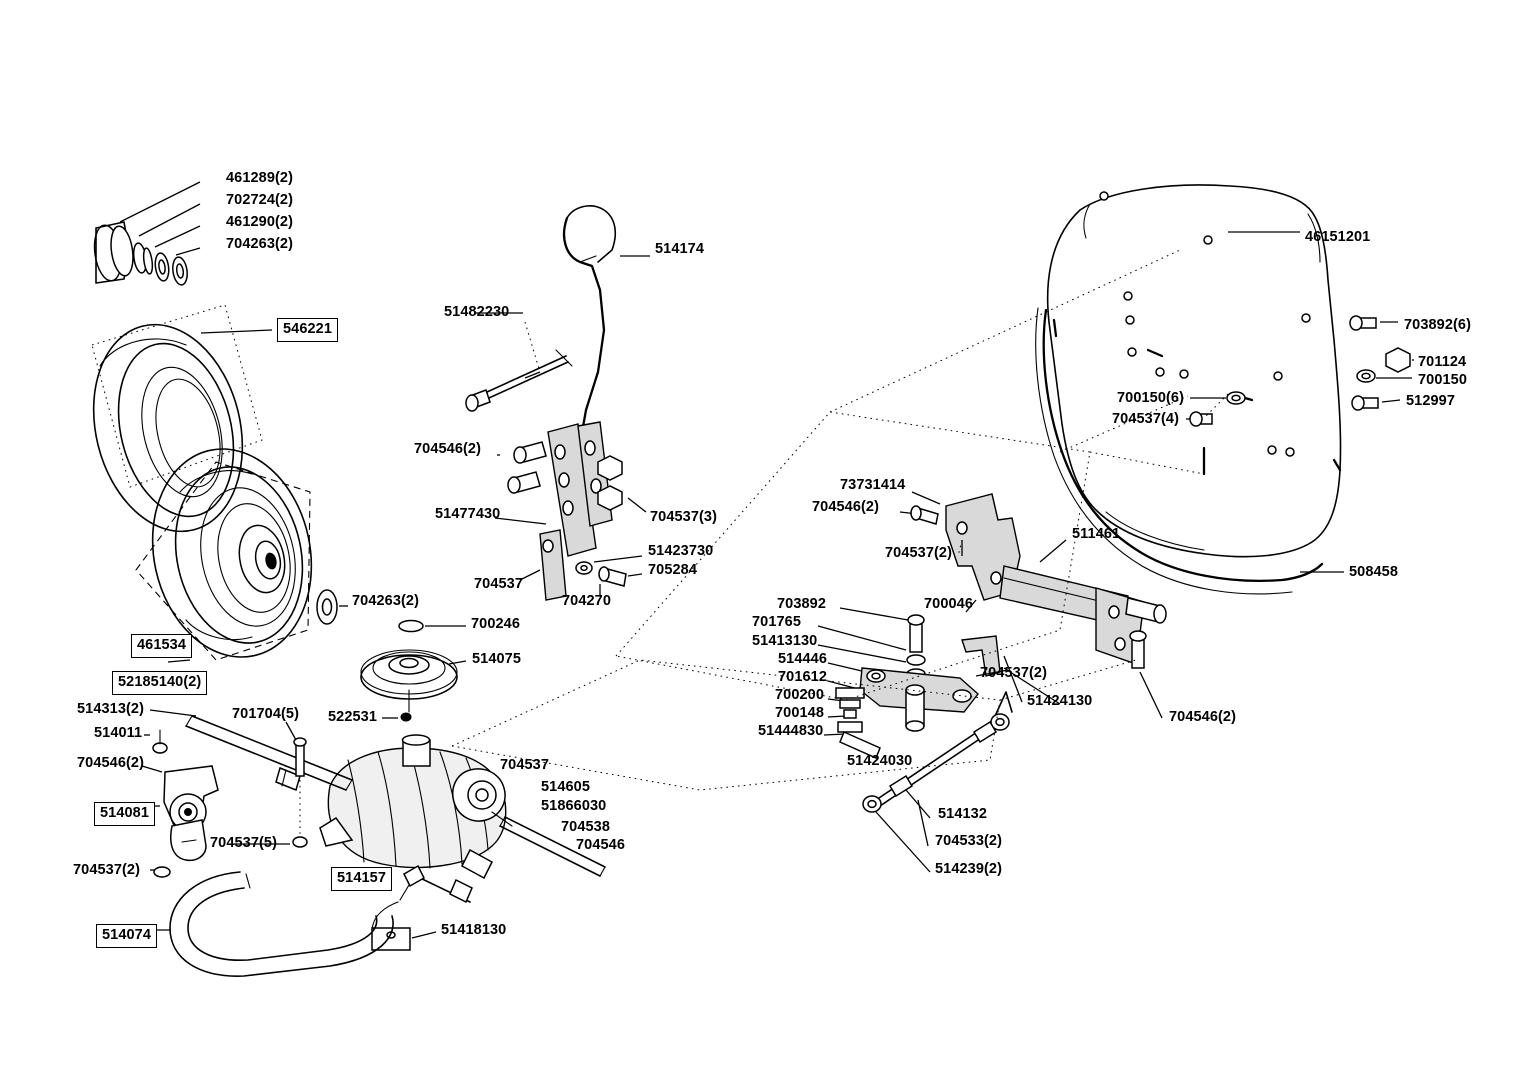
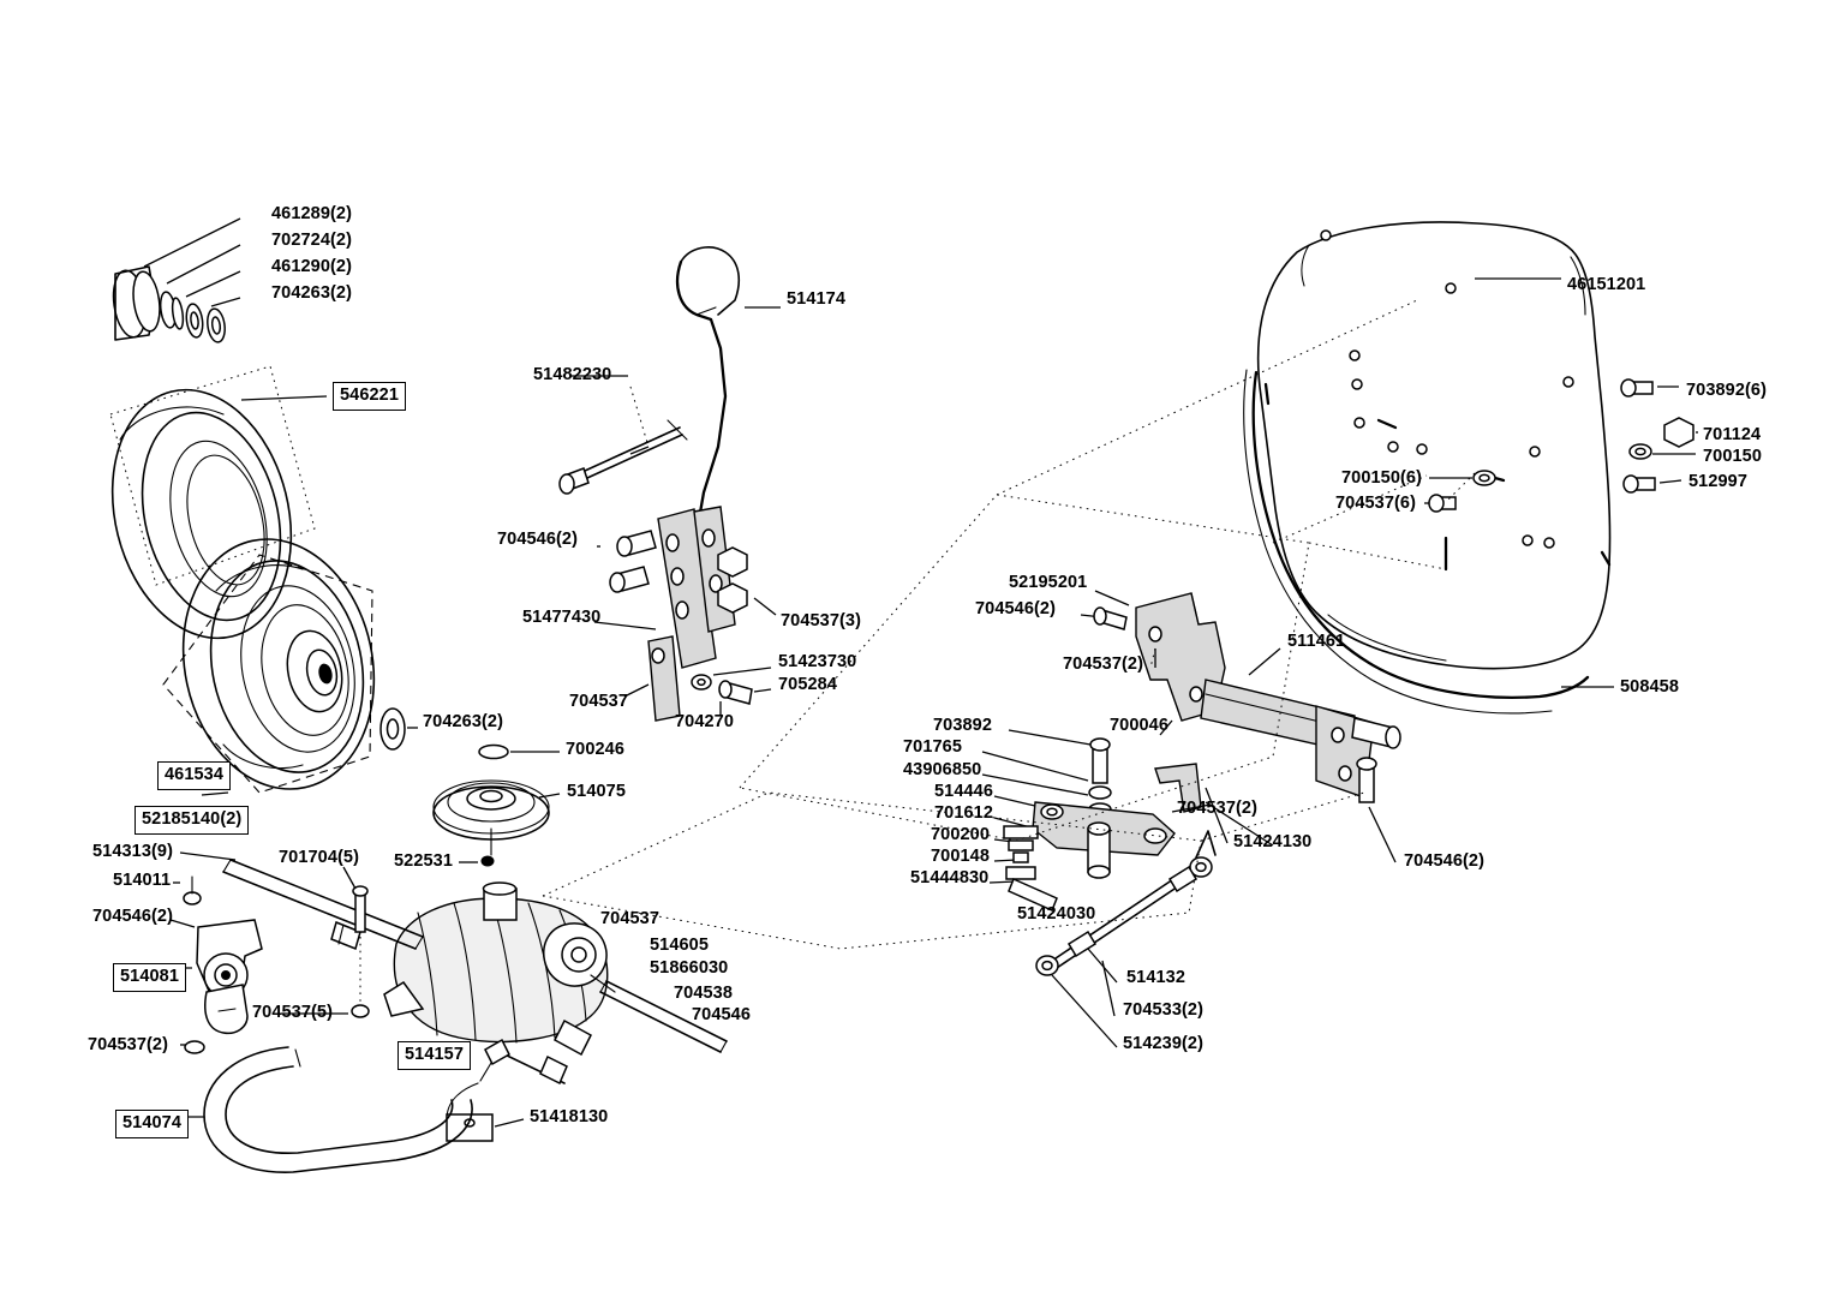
  461289(2)
  702724(2)
  461290(2)
  704263(2)
  546221
  704263(2)
  700246
  461534
  52185140(2)
  514075
  522531
- 514313(2)
+ 514313(9)
  701704(5)
  514011
  704546(2)
  514081
  704537(5)
  704537(2)
  514157
  514074
  51418130
  704537
  514605
  51866030
  704538
  704546
  514174
  51482230
  704546(2)
  51477430
  704537(3)
  51423730
  705284
  704537
  704270
- 73731414
+ 52195201
  704546(2)
  704537(2)
  511461
  703892
  700046
  701765
- 51413130
+ 43906850
  514446
  701612
  700200
  700148
  51444830
  704537(2)
  51424130
  51424030
  704546(2)
  514132
  704533(2)
  514239(2)
  46151201
  703892(6)
  701124
  700150
  512997
  700150(6)
- 704537(4)
+ 704537(6)
  508458
